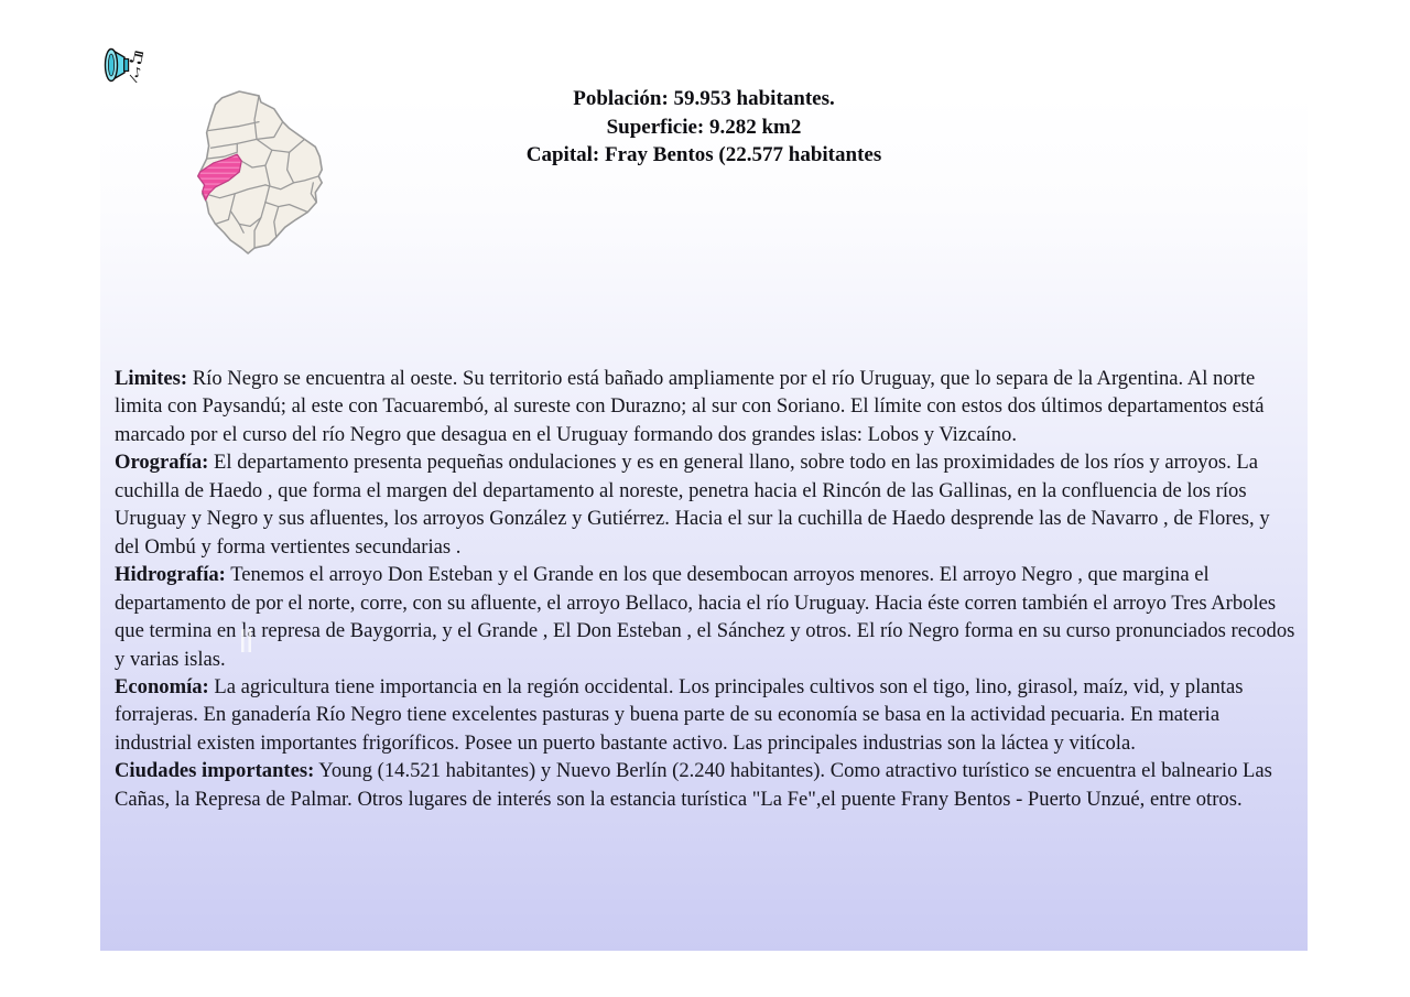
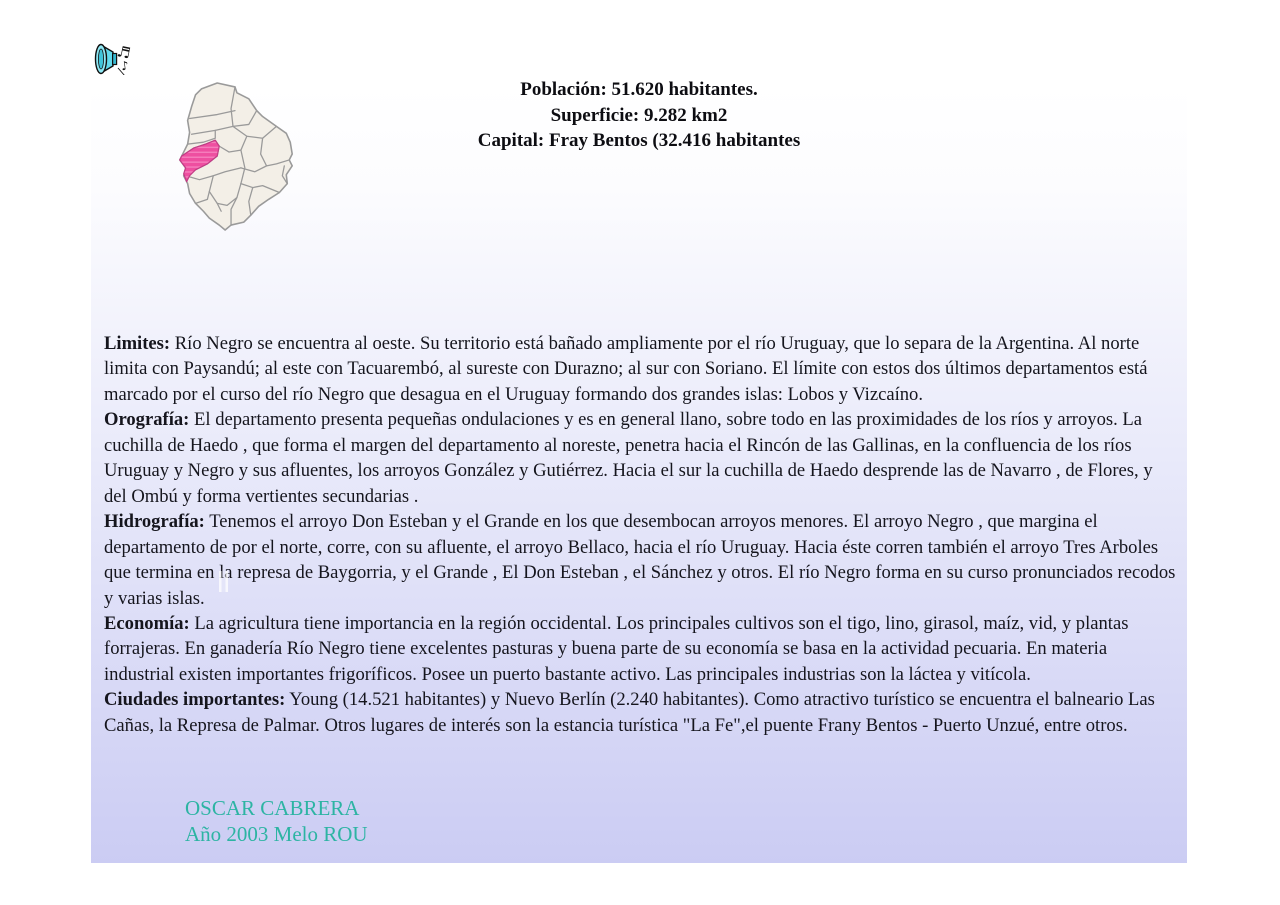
- Población: 59.953 habitantes.
+ Población: 51.620 habitantes.
  Superficie: 9.282 km2
- Capital: Fray Bentos (22.577 habitantes
+ Capital: Fray Bentos (32.416 habitantes
  Limites: Río Negro se encuentra al oeste. Su territorio está bañado ampliamente por el río Uruguay, que lo separa de la Argentina. Al norte limita con Paysandú; al este con Tacuarembó, al sureste con Durazno; al sur con Soriano. El límite con estos dos últimos departamentos está marcado por el curso del río Negro que desagua en el Uruguay formando dos grandes islas: Lobos y Vizcaíno.
  Orografía: El departamento presenta pequeñas ondulaciones y es en general llano, sobre todo en las proximidades de los ríos y arroyos. La cuchilla de Haedo , que forma el margen del departamento al noreste, penetra hacia el Rincón de las Gallinas, en la confluencia de los ríos Uruguay y Negro y sus afluentes, los arroyos González y Gutiérrez. Hacia el sur la cuchilla de Haedo desprende las de Navarro , de Flores, y del Ombú y forma vertientes secundarias .
  Hidrografía: Tenemos el arroyo Don Esteban y el Grande en los que desembocan arroyos menores. El arroyo Negro , que margina el departamento de por el norte, corre, con su afluente, el arroyo Bellaco, hacia el río Uruguay. Hacia éste corren también el arroyo Tres Arboles que termina ena represa de Baygorria, y el Grande , El Don Esteban , el Sánchez y otros. El río Negro forma en su curso pronunciados recodos y varias islas.
  Economía: La agricultura tiene importancia en la región occidental. Los principales cultivos son el tigo, lino, girasol, maíz, vid, y plantas forrajeras. En ganadería Río Negro tiene excelentes pasturas y buena parte de su economía se basa en la actividad pecuaria. En materia industrial existen importantes frigoríficos. Posee un puerto bastante activo. Las principales industrias son la láctea y vitícola.
  Ciudades importantes: Young (14.521 habitantes) y Nuevo Berlín (2.240 habitantes). Como atractivo turístico se encuentra el balneario Las Cañas, la Represa de Palmar. Otros lugares de interés son la estancia turística "La Fe",el puente Frany Bentos - Puerto Unzué, entre otros.
+ OSCAR CABRERA
+ Año 2003 Melo ROU
